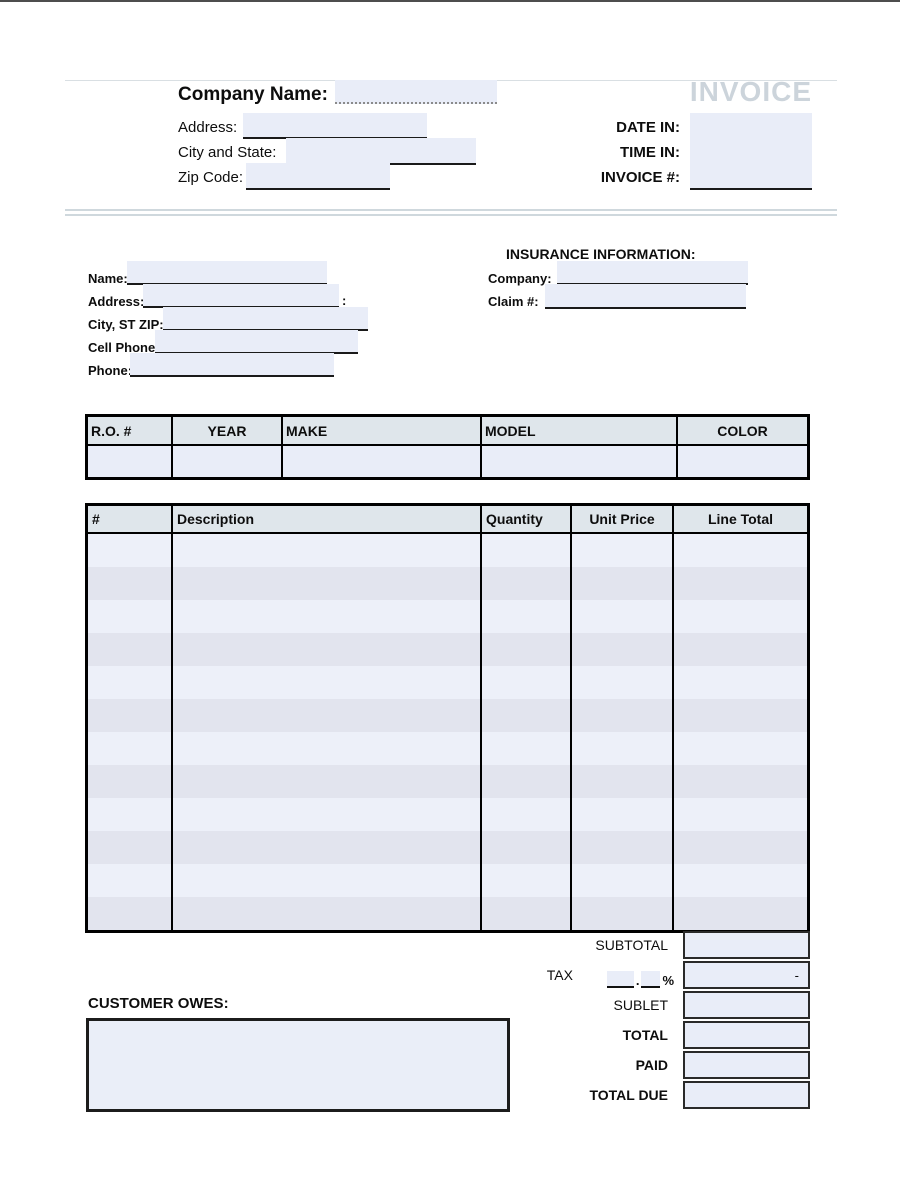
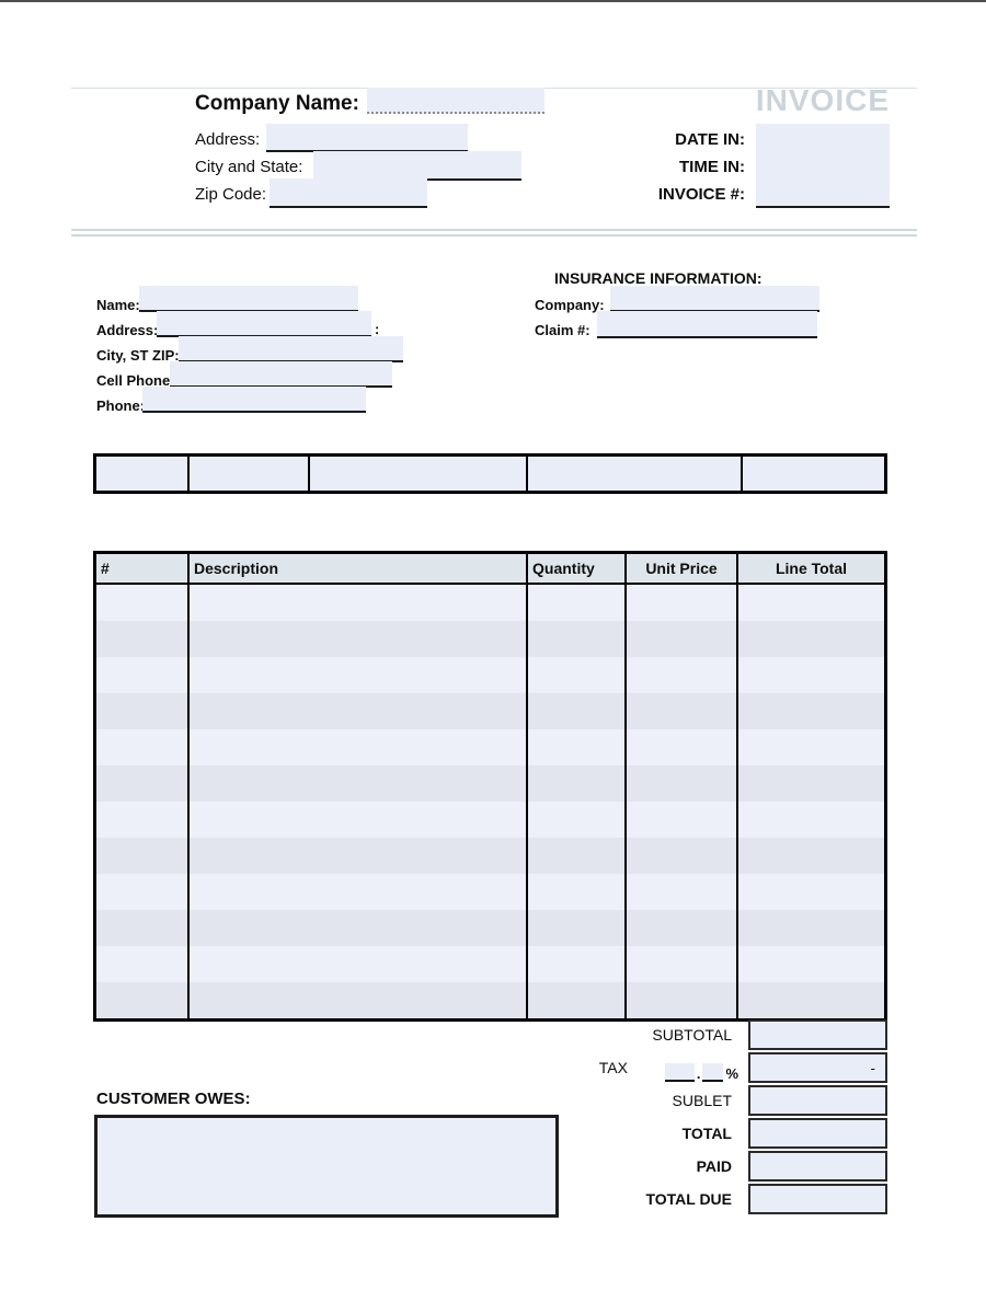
  INVOICE
  Company Name:
  Address:
  City and State:
  Zip Code:
  DATE IN:
  TIME IN:
  INVOICE #:
  INSURANCE INFORMATION:
  Name:
  Address
  :
  City, ST ZIP:
  Cell Phone
  Phone
  Company:
  Claim #:
- R.O. #
- YEAR
- MAKE
- MODEL
- COLOR
  #
  Description
  Quantity
  Unit Price
  Line Total
  SUBTOTAL
  TAX
  .
  %
  -
  SUBLET
  TOTAL
  PAID
  TOTAL DUE
  CUSTOMER OWES:
